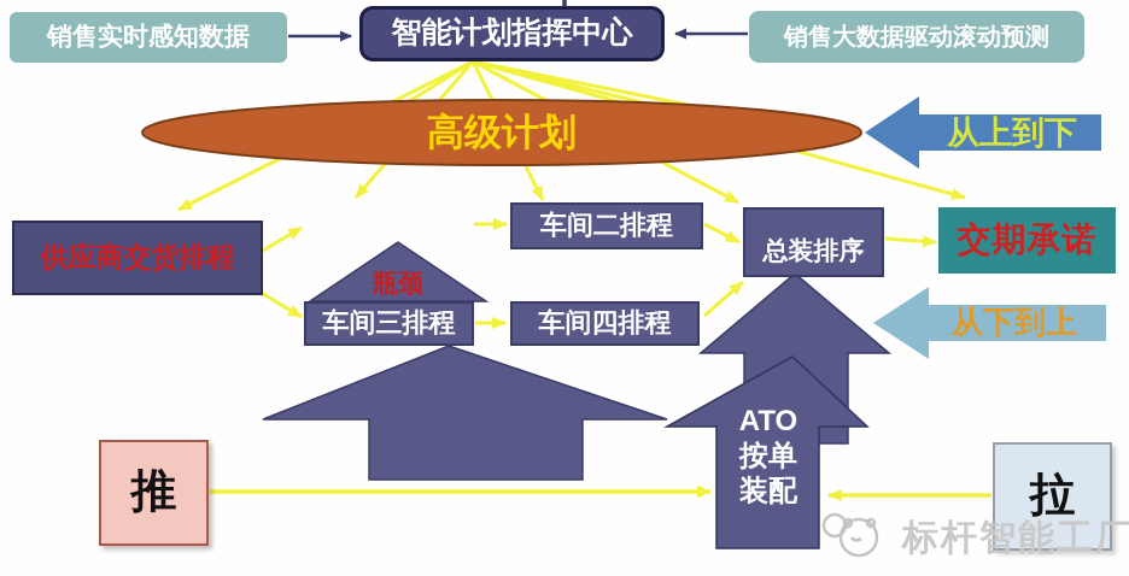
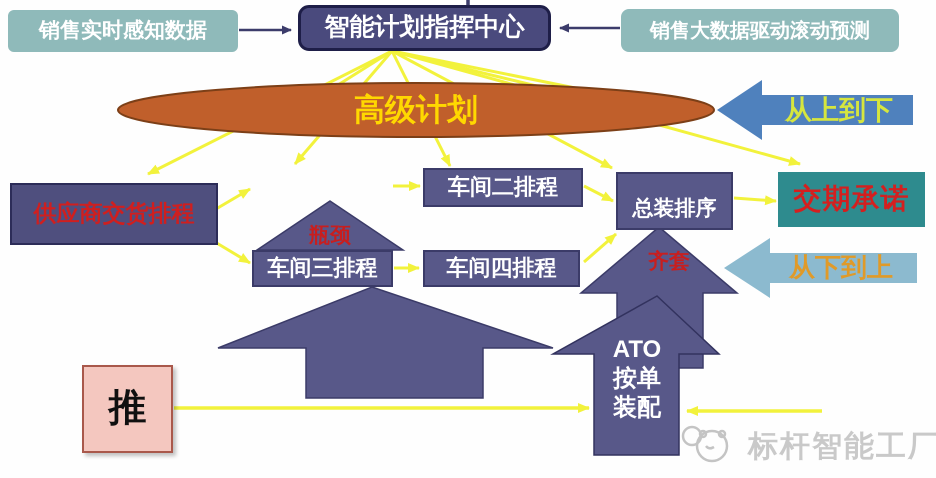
  销售实时感知数据
  智能计划指挥中心
  销售大数据驱动滚动预测
  供应商交货排程
  车间二排程
  车间三排程
  车间四排程
  总装排序
  交期承诺
  推
- 拉
  高级计划
  从上到下
  从下到上
  瓶颈
+ 齐套
  ATO
  按单
  装配
  标杆智能工厂
